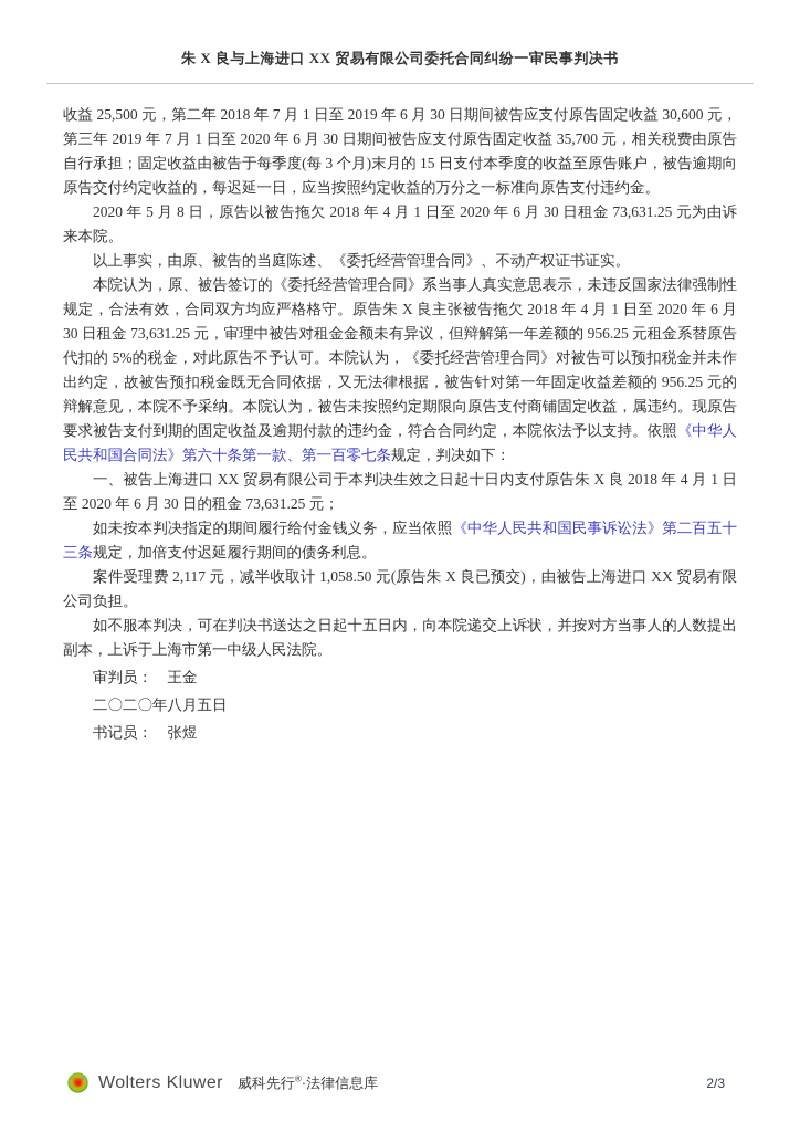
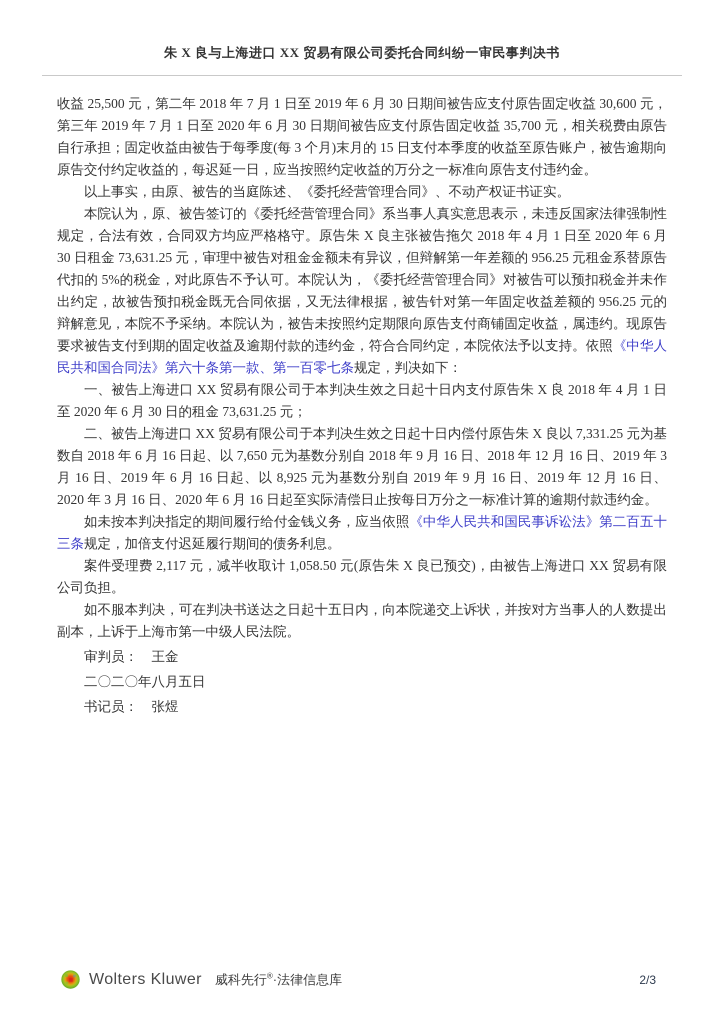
  朱 X 良与上海进口 XX 贸易有限公司委托合同纠纷一审民事判决书
  收益 25,500 元，第二年 2018 年 7 月 1 日至 2019 年 6 月 30 日期间被告应支付原告固定收益 30,600 元，第三年 2019 年 7 月 1 日至 2020 年 6 月 30 日期间被告应支付原告固定收益 35,700 元，相关税费由原告自行承担；固定收益由被告于每季度(每 3 个月)末月的 15 日支付本季度的收益至原告账户，被告逾期向原告交付约定收益的，每迟延一日，应当按照约定收益的万分之一标准向原告支付违约金。
- 2020 年 5 月 8 日，原告以被告拖欠 2018 年 4 月 1 日至 2020 年 6 月 30 日租金 73,631.25 元为由诉来本院。
  以上事实，由原、被告的当庭陈述、《委托经营管理合同》、不动产权证书证实。
  本院认为，原、被告签订的《委托经营管理合同》系当事人真实意思表示，未违反国家法律强制性规定，合法有效，合同双方均应严格格守。原告朱 X 良主张被告拖欠 2018 年 4 月 1 日至 2020 年 6 月 30 日租金 73,631.25 元，审理中被告对租金金额未有异议，但辩解第一年差额的 956.25 元租金系替原告代扣的 5%的税金，对此原告不予认可。本院认为，《委托经营管理合同》对被告可以预扣税金并未作出约定，故被告预扣税金既无合同依据，又无法律根据，被告针对第一年固定收益差额的 956.25 元的辩解意见，本院不予采纳。本院认为，被告未按照约定期限向原告支付商铺固定收益，属违约。现原告要求被告支付到期的固定收益及逾期付款的违约金，符合合同约定，本院依法予以支持。依照《中华人民共和国合同法》第六十条第一款、第一百零七条规定，判决如下：
  一、被告上海进口 XX 贸易有限公司于本判决生效之日起十日内支付原告朱 X 良 2018 年 4 月 1 日至 2020 年 6 月 30 日的租金 73,631.25 元；
+ 二、被告上海进口 XX 贸易有限公司于本判决生效之日起十日内偿付原告朱 X 良以 7,331.25 元为基数自 2018 年 6 月 16 日起、以 7,650 元为基数分别自 2018 年 9 月 16 日、2018 年 12 月 16 日、2019 年 3 月 16 日、2019 年 6 月 16 日起、以 8,925 元为基数分别自 2019 年 9 月 16 日、2019 年 12 月 16 日、2020 年 3 月 16 日、2020 年 6 月 16 日起至实际清偿日止按每日万分之一标准计算的逾期付款违约金。
  如未按本判决指定的期间履行给付金钱义务，应当依照《中华人民共和国民事诉讼法》第二百五十三条规定，加倍支付迟延履行期间的债务利息。
  案件受理费 2,117 元，减半收取计 1,058.50 元(原告朱 X 良已预交)，由被告上海进口 XX 贸易有限公司负担。
  如不服本判决，可在判决书送达之日起十五日内，向本院递交上诉状，并按对方当事人的人数提出副本，上诉于上海市第一中级人民法院。
  审判员： 王金
  二〇二〇年八月五日
  书记员： 张煜
  Wolters Kluwer
  威科先行®·法律信息库
  2/3
